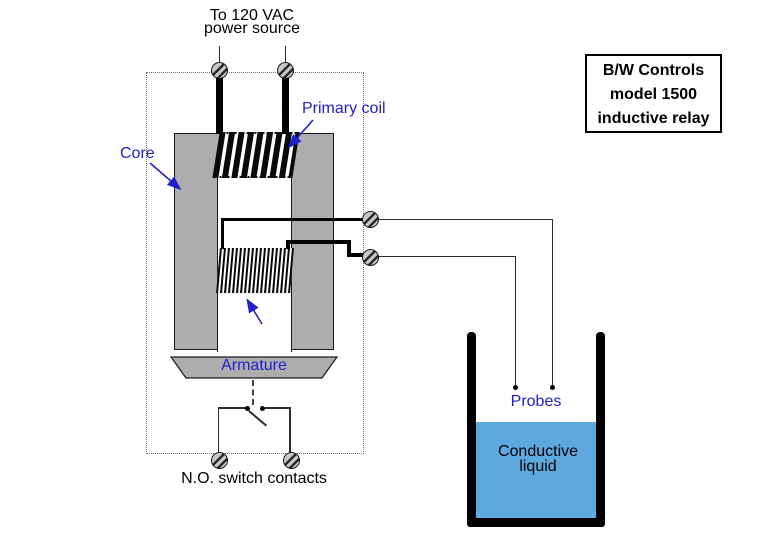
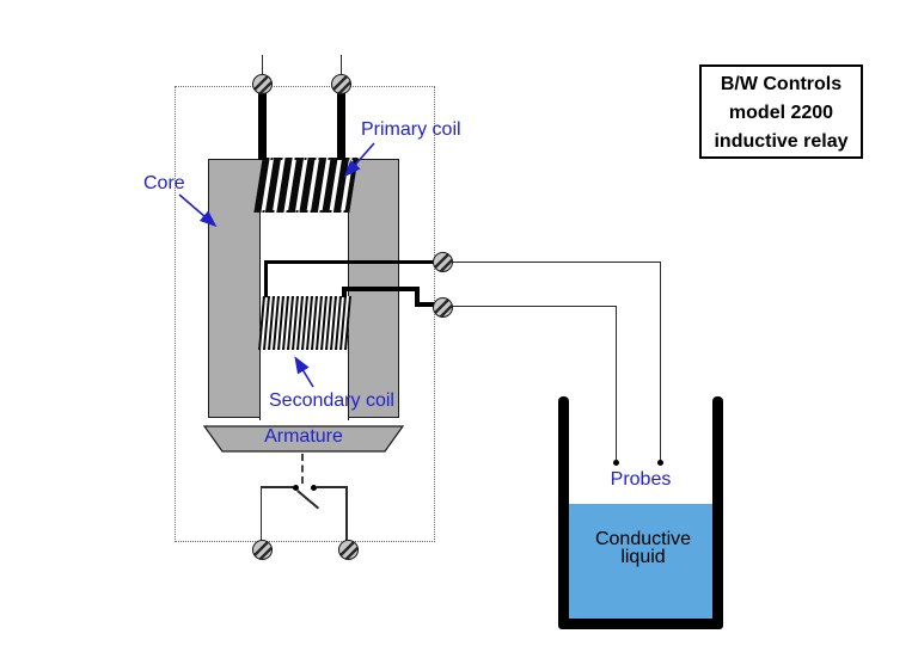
- To 120 VAC
- power source
  Armature
- N.O. switch contacts
  Core
  Primary coil
+ Secondary coil
  B/W Controls
- model 1500
+ model 2200
  inductive relay
  Probes
  Conductive
  liquid
